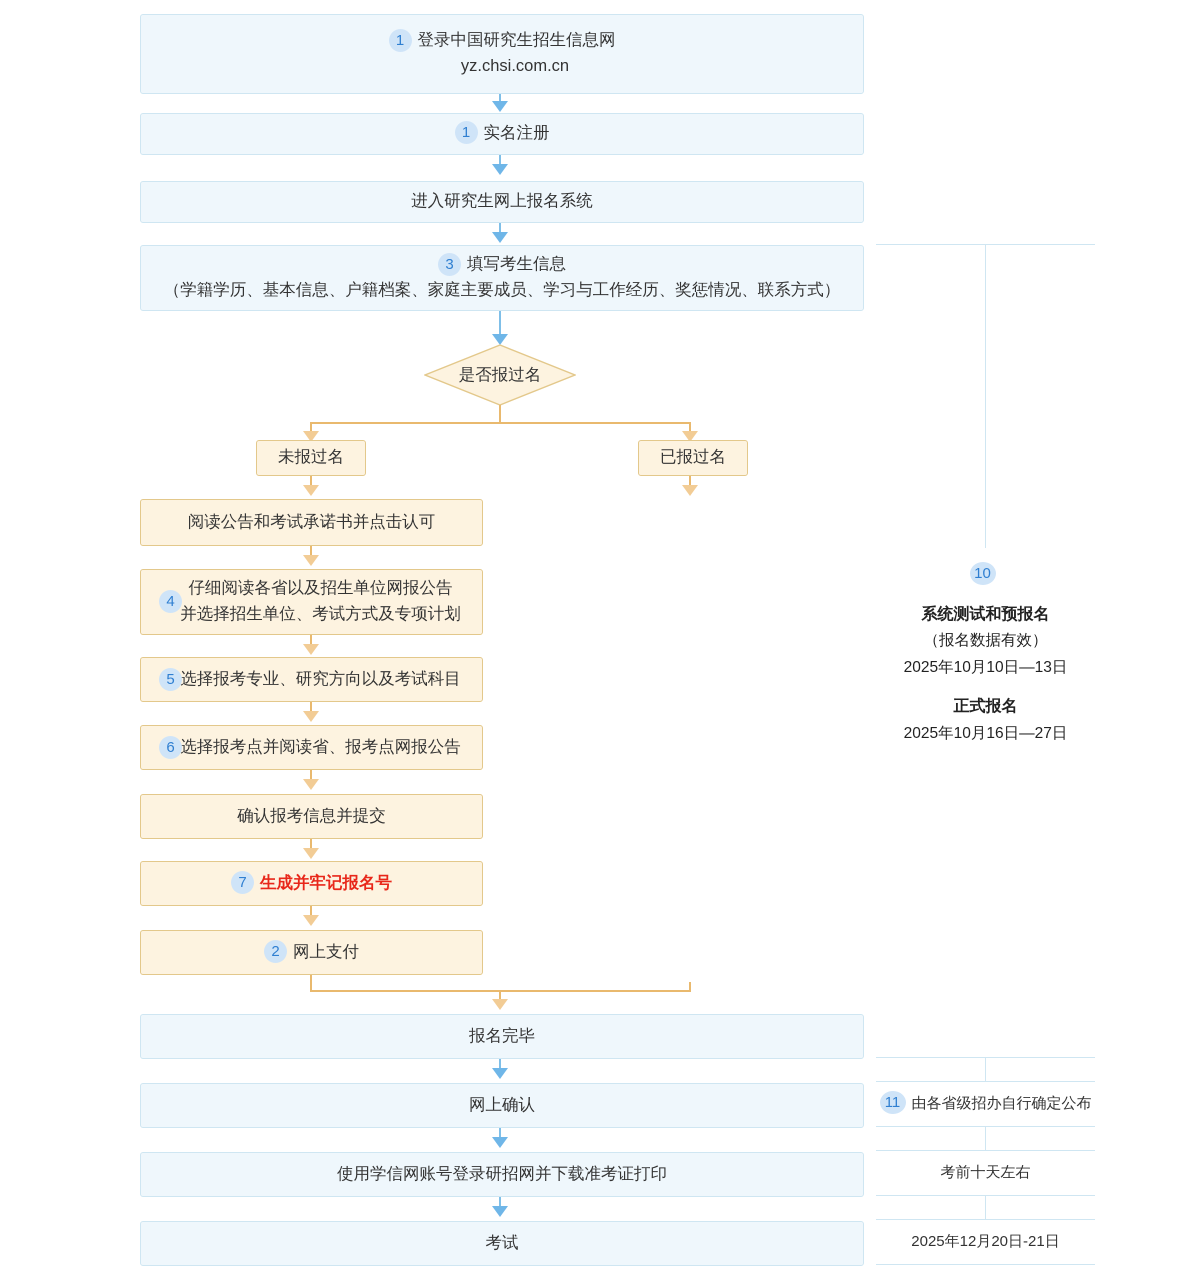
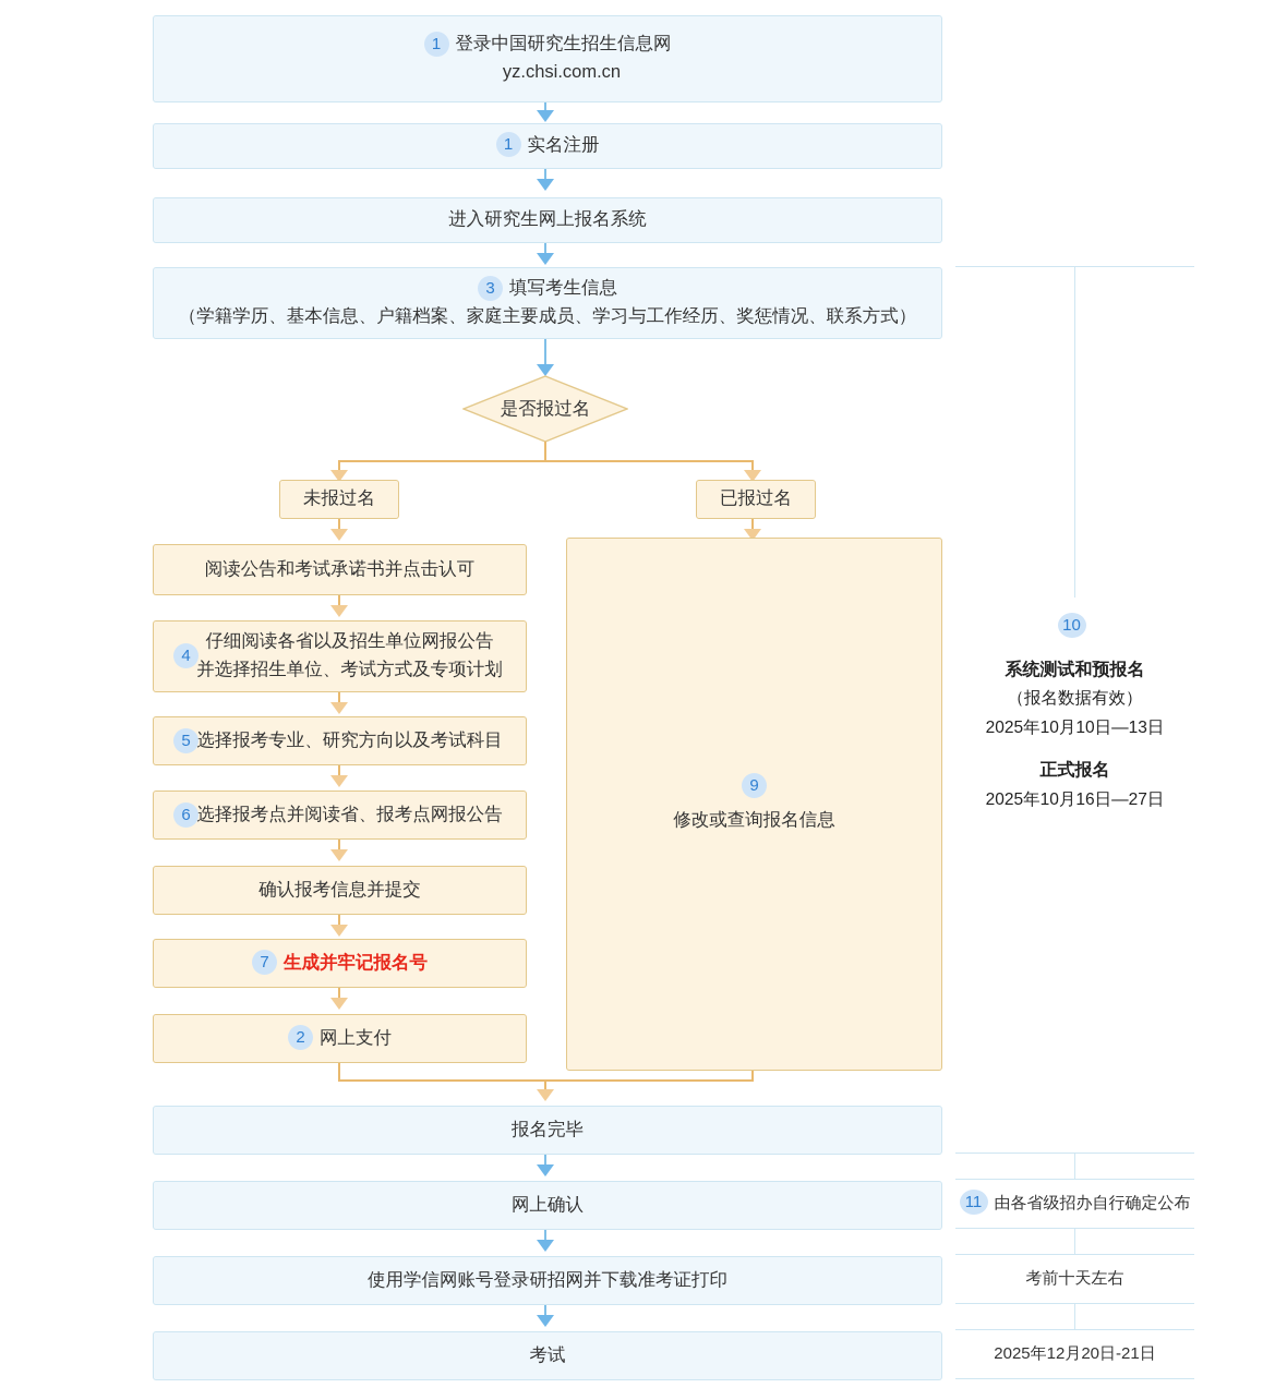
  1 登录中国研究生招生信息网
  yz.chsi.com.cn
  1 实名注册
  进入研究生网上报名系统
  3 填写考生信息
  （学籍学历、基本信息、户籍档案、家庭主要成员、学习与工作经历、奖惩情况、联系方式）
  是否报过名
  未报过名
  已报过名
  阅读公告和考试承诺书并点击认可
  4
  仔细阅读各省以及招生单位网报公告
  并选择招生单位、考试方式及专项计划
  5
  选择报考专业、研究方向以及考试科目
  6
  选择报考点并阅读省、报考点网报公告
  确认报考信息并提交
  7 生成并牢记报名号
  2 网上支付
+ 9
+ 修改或查询报名信息
  报名完毕
  网上确认
  使用学信网账号登录研招网并下载准考证打印
  考试
  10
  系统测试和预报名
  （报名数据有效）
  2025年10月10日—13日
  正式报名
  2025年10月16日—27日
  11
  由各省级招办自行确定公布
  考前十天左右
  2025年12月20日-21日
